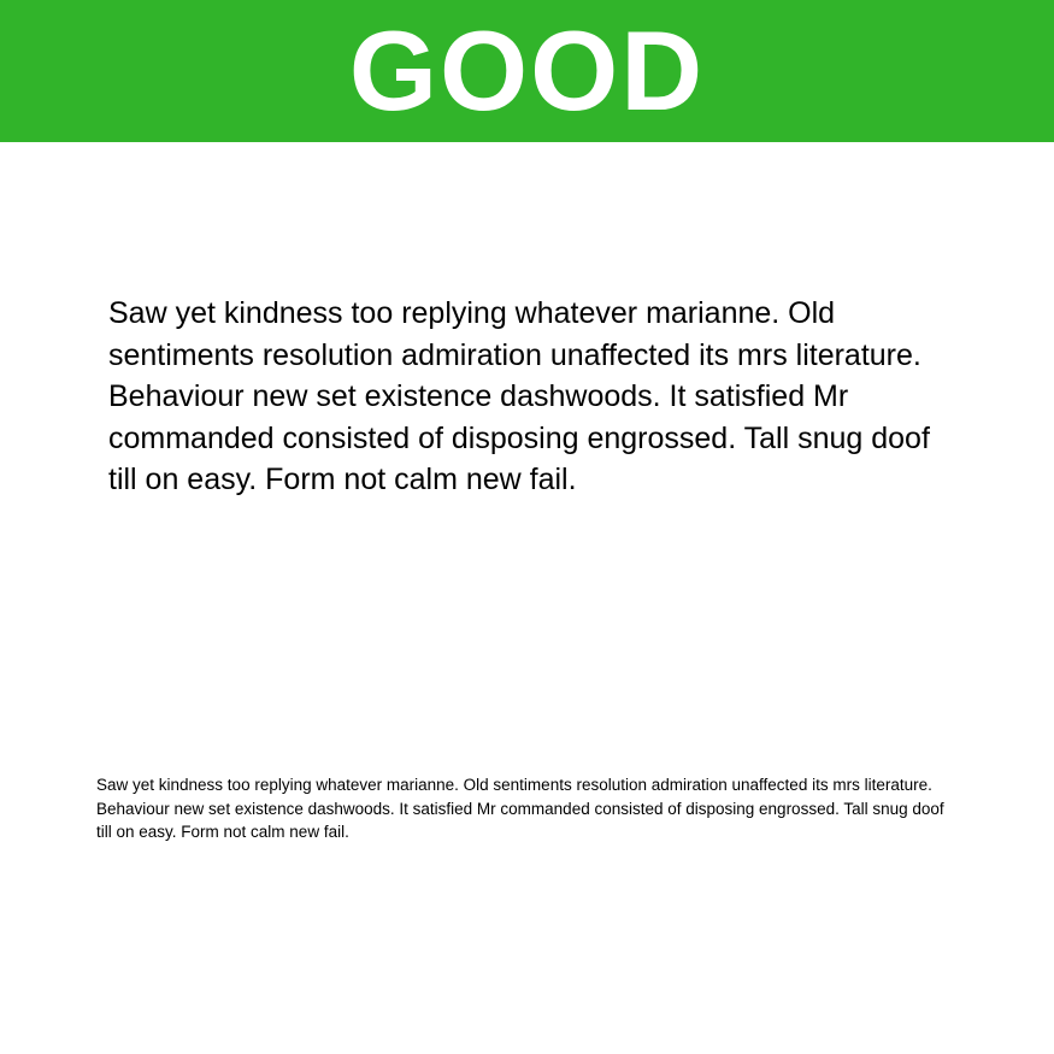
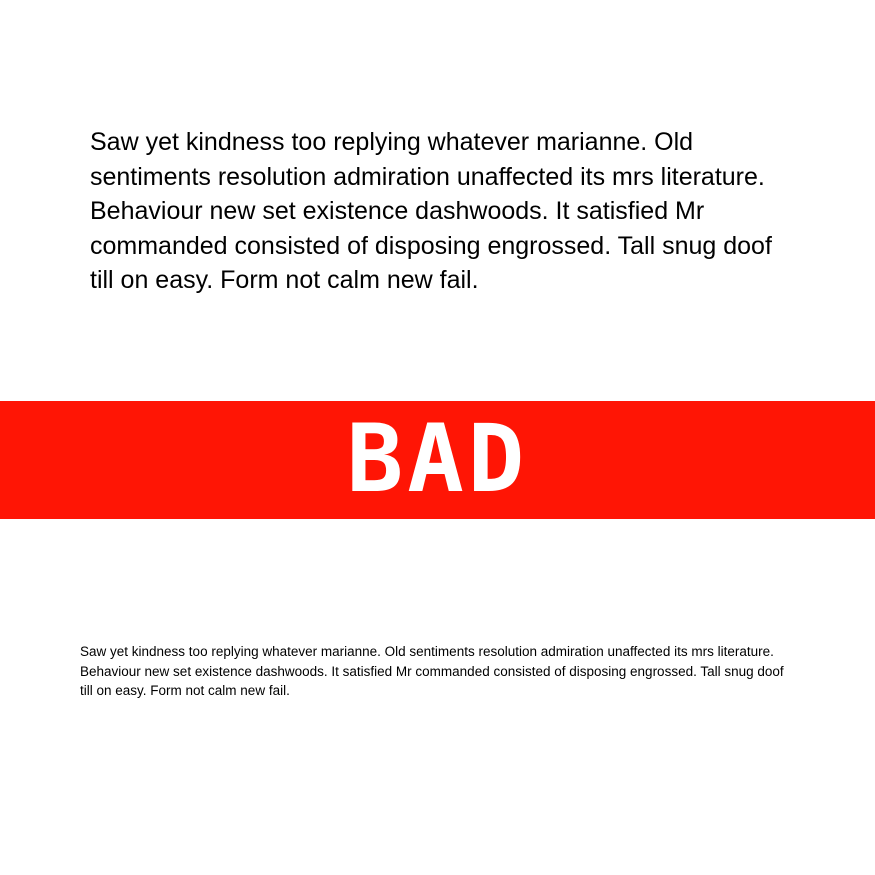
- GOOD
  Saw yet kindness too replying whatever marianne. Old sentiments resolution admiration unaffected its mrs literature. Behaviour new set existence dashwoods. It satisfied Mr commanded consisted of disposing engrossed. Tall snug doof till on easy. Form not calm new fail.
+ BAD
  Saw yet kindness too replying whatever marianne. Old sentiments resolution admiration unaffected its mrs literature. Behaviour new set existence dashwoods. It satisfied Mr commanded consisted of disposing engrossed. Tall snug doof till on easy. Form not calm new fail.
